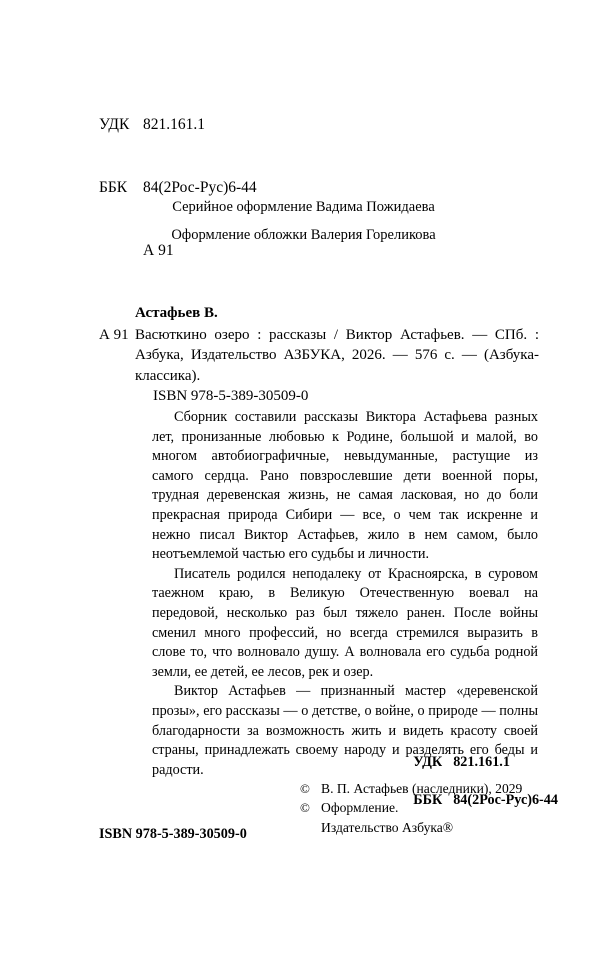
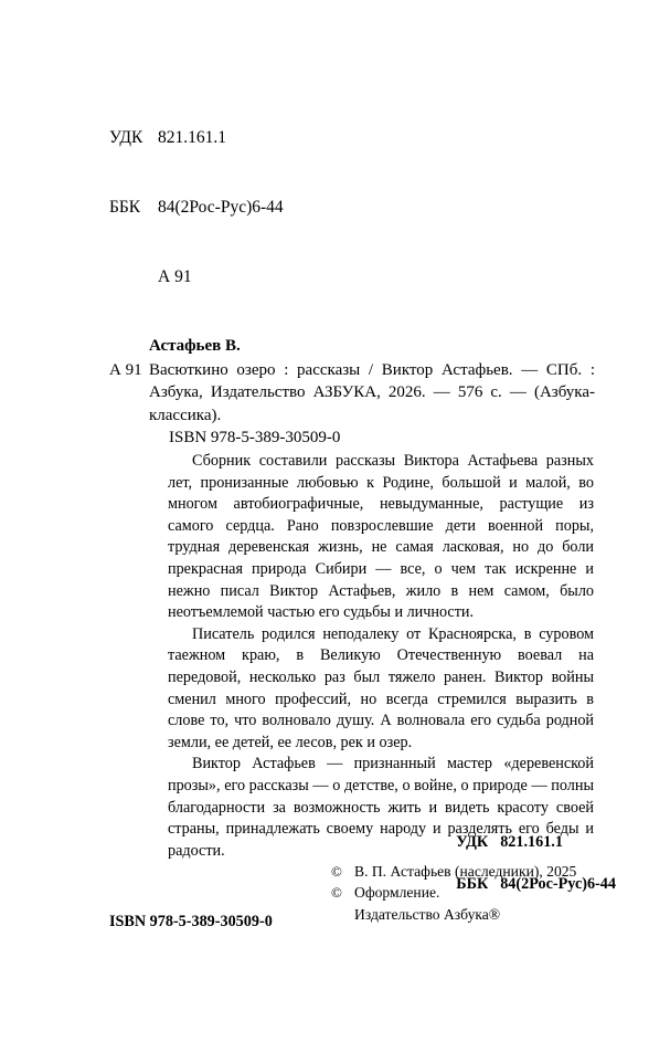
  УДК 821.161.1
  ББК 84(2Рос-Рус)6-44
  А 91
- Серийное оформление Вадима Пожидаева
- Оформление обложки Валерия Гореликова
  Астафьев В.
  А 91
  Васюткино озеро : рассказы / Виктор Астафь­ев. — СПб. : Азбука, Издательство АЗБУКА, 2026. — 576 с. — (Азбука-классика).
  ISBN 978-5-389-30509-0
  Сборник составили рассказы Виктора Астафьева разных лет, пронизанные любовью к Родине, большой и малой, во многом автобиографичные, невыдуманные, растущие из самого сердца. Рано повзрослевшие дети военной поры, трудная деревенская жизнь, не самая ласковая, но до боли прекрасная природа Сибири — все, о чем так искренне и нежно писал Виктор Астафьев, жило в нем самом, было неотъемлемой частью его судьбы и личности.
- Писатель родился неподалеку от Красноярска, в суровом таежном краю, в Великую Отечественную воевал на передовой, несколько раз был тяжело ранен. После войны сменил много профессий, но всегда стремился выразить в слове то, что волновало душу. А волновала его судьба родной земли, ее детей, ее лесов, рек и озер.
+ Писатель родился неподалеку от Красноярска, в суровом таежном краю, в Великую Отечественную воевал на передовой, несколько раз был тяжело ранен. Виктор войны сменил много профессий, но всегда стремился выразить в слове то, что волновало душу. А волновала его судьба родной земли, ее детей, ее лесов, рек и озер.
  Виктор Астафьев — признанный мастер «деревенской прозы», его рассказы — о детстве, о войне, о природе — полны благодарности за возможность жить и видеть красоту своей страны, принадлежать своему народу и разделять его беды и радости.
  УДК 821.161.1
  ББК 84(2Рос-Рус)6-44
  ©
- В. П. Астафьев (наследники), 2029
+ В. П. Астафьев (наследники), 2025
  ©
  Оформление.
  Издательство Азбука®
  ISBN 978-5-389-30509-0
